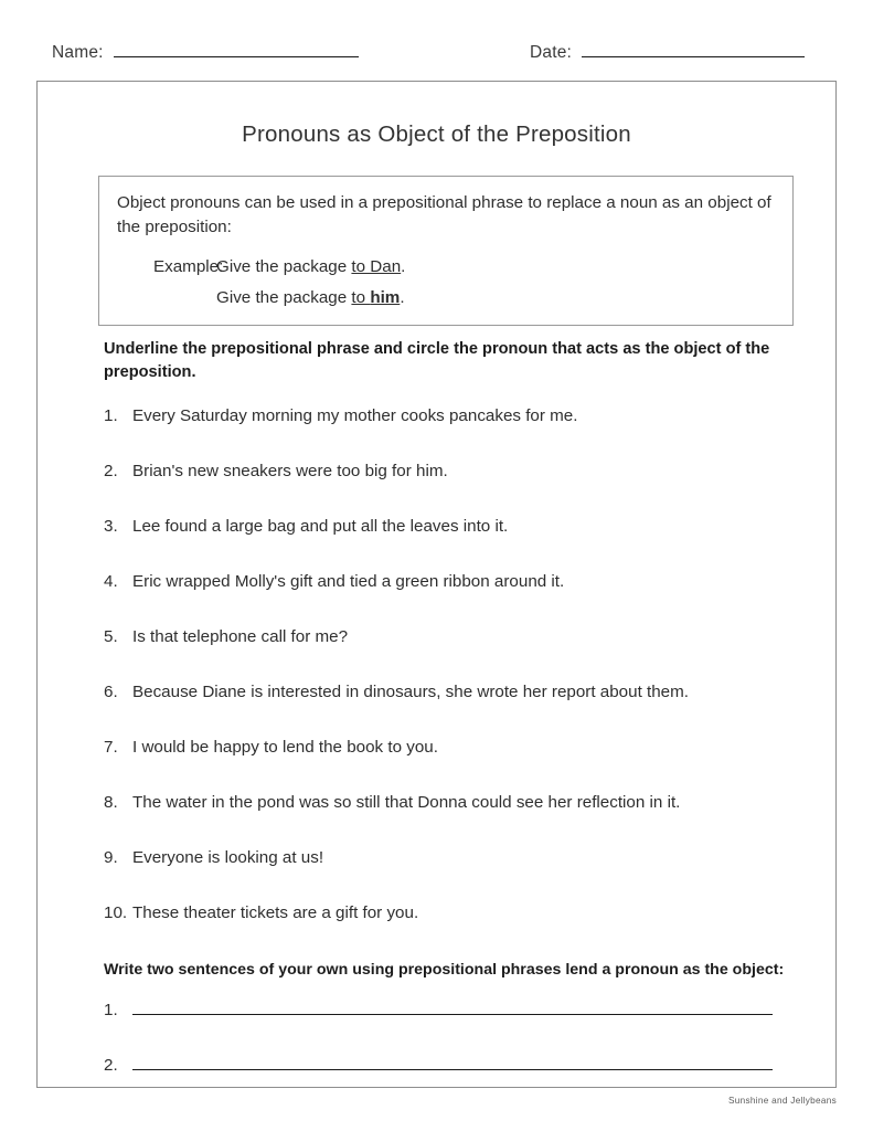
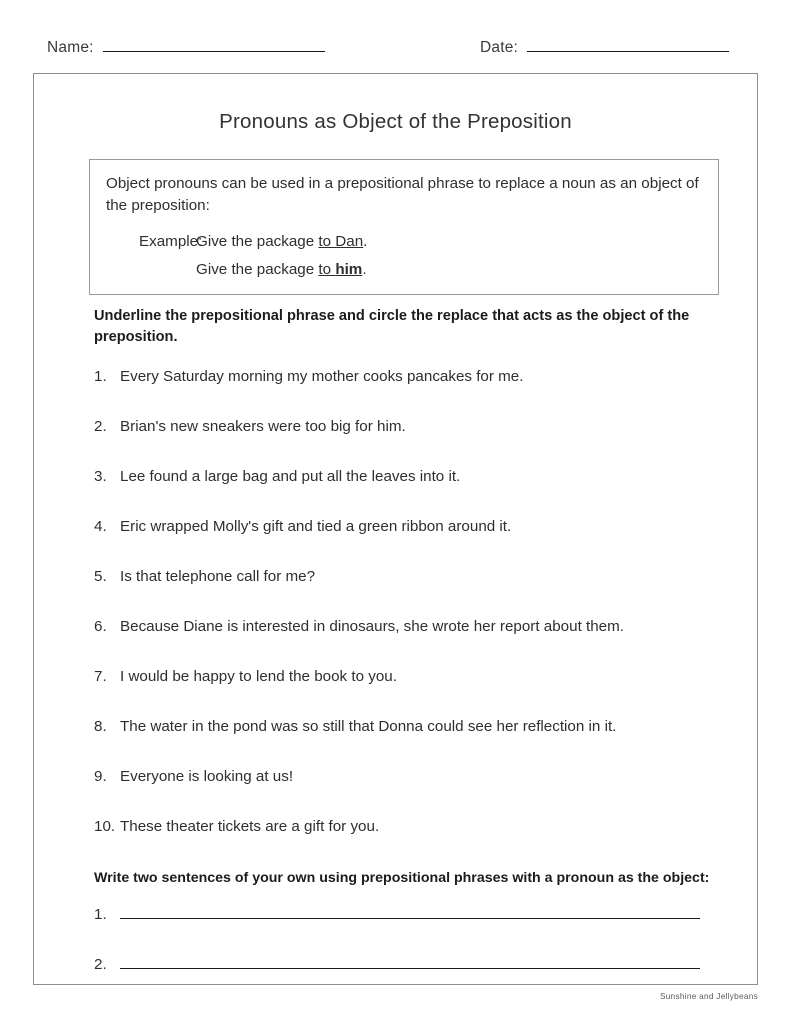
  Name:
  Date:
  Pronouns as Object of the Preposition
  Object pronouns can be used in a prepositional phrase to replace a noun as an object of the preposition:
  Example:
  Give the package to Dan.
  Give the package to him.
- Underline the prepositional phrase and circle the pronoun that acts as the object of the preposition.
+ Underline the prepositional phrase and circle the replace that acts as the object of the preposition.
  1.
  Every Saturday morning my mother cooks pancakes for me.
  2.
  Brian's new sneakers were too big for him.
  3.
  Lee found a large bag and put all the leaves into it.
  4.
  Eric wrapped Molly's gift and tied a green ribbon around it.
  5.
  Is that telephone call for me?
  6.
  Because Diane is interested in dinosaurs, she wrote her report about them.
  7.
  I would be happy to lend the book to you.
  8.
  The water in the pond was so still that Donna could see her reflection in it.
  9.
  Everyone is looking at us!
  10.
  These theater tickets are a gift for you.
- Write two sentences of your own using prepositional phrases lend a pronoun as the object:
+ Write two sentences of your own using prepositional phrases with a pronoun as the object:
  1.
  2.
  Sunshine and Jellybeans
